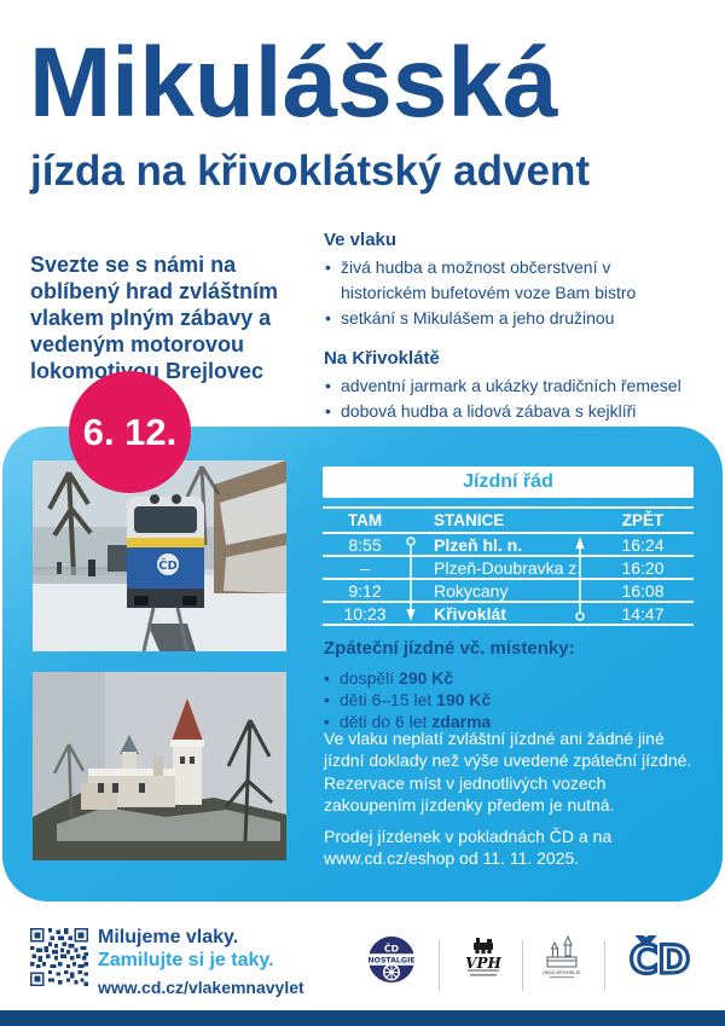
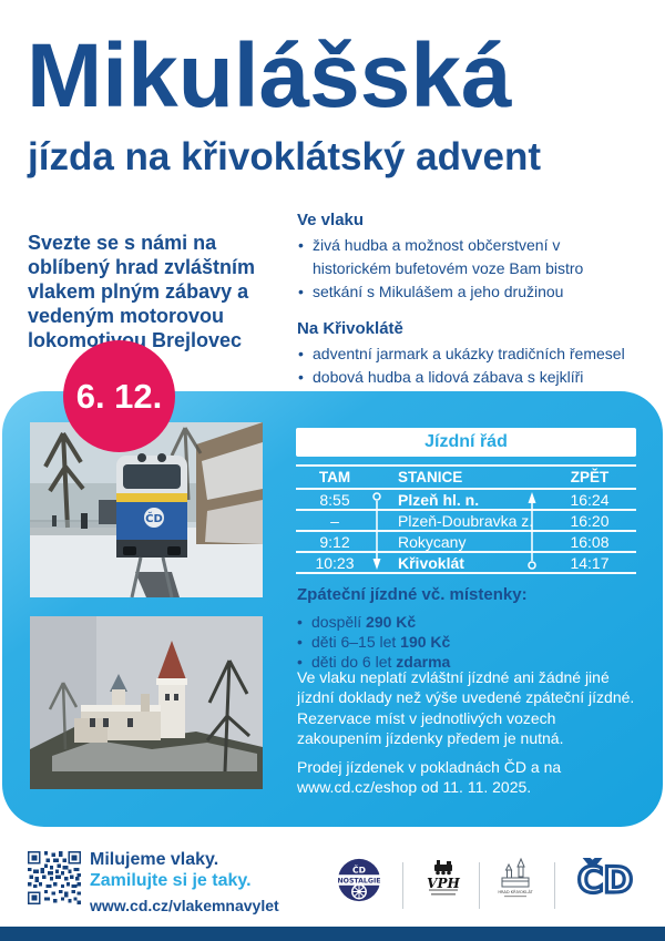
  Mikulášská
  jízda na křivoklátský advent
  Svezte se s námi na oblíbený hrad zvláštním vlakem plným zábavy a vedeným motorovou lokomotu Brejlovec
  Ve vlaku
  živá hudba a možnost občerstvení v historickém bufetovém voze Bam bistro
  setkání s Mikulášem a jeho družinou
  Na Křivoklátě
  adventní jarmark a ukázky tradičních řemesel
  dobová hudba a lidová zábava s kejklíři
  6. 12.
  ČD
  Jízdní řád
  TAM
  STANICE
  ZPĚT
  8:55
  Plzeň hl. n.
  16:24
  –
  Plzeň-Doubravka z.
  16:20
  9:12
  Rokycany
  16:08
  10:23
  Křivoklát
- 14:47
+ 14:17
  Zpáteční jízdné vč. místenky:
  dospělí 290 Kč
  děti 6–15 let 190 Kč
  děti do 6 let zdarma
  Ve vlaku neplatí zvláštní jízdné ani žádné jiné jízdní doklady než výše uvedené zpáteční jízdné.
  Rezervace míst v jednotlivých vozech zakoupením jízdenky předem je nutná.
  Prodej jízdenek v pokladnách ČD a na www.cd.cz/eshop od 11. 11. 2025.
  Milujeme vlaky.
  Zamilujte si je taky.
  www.cd.cz/vlakemnavylet
  ČD
  VPH
  ČD
